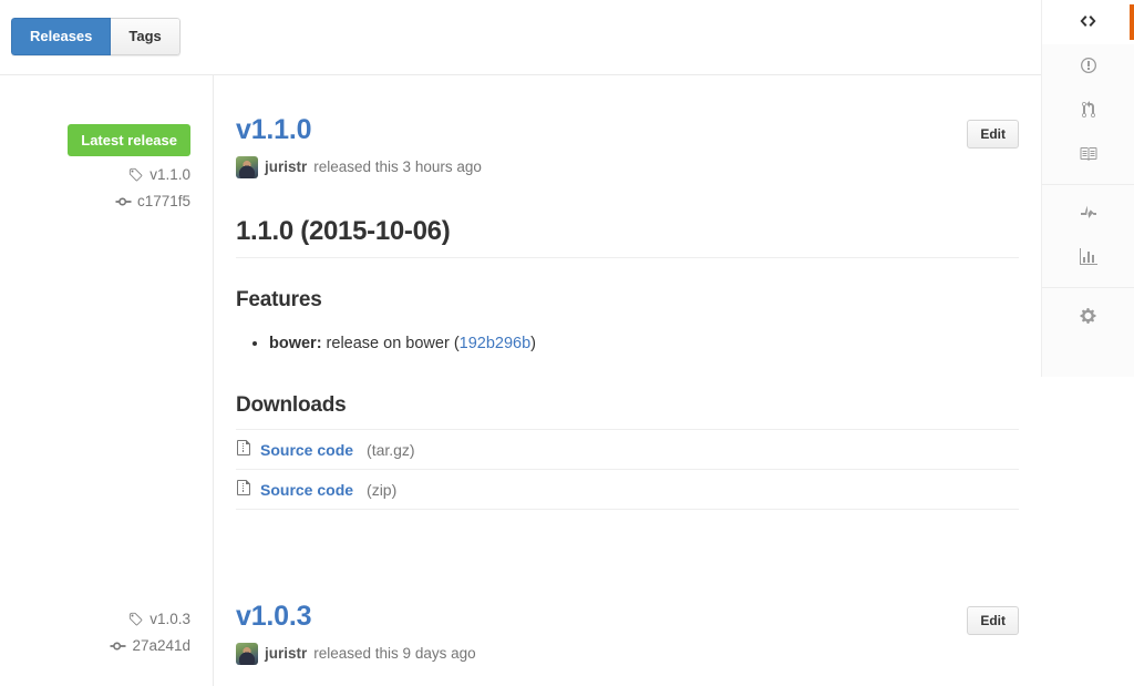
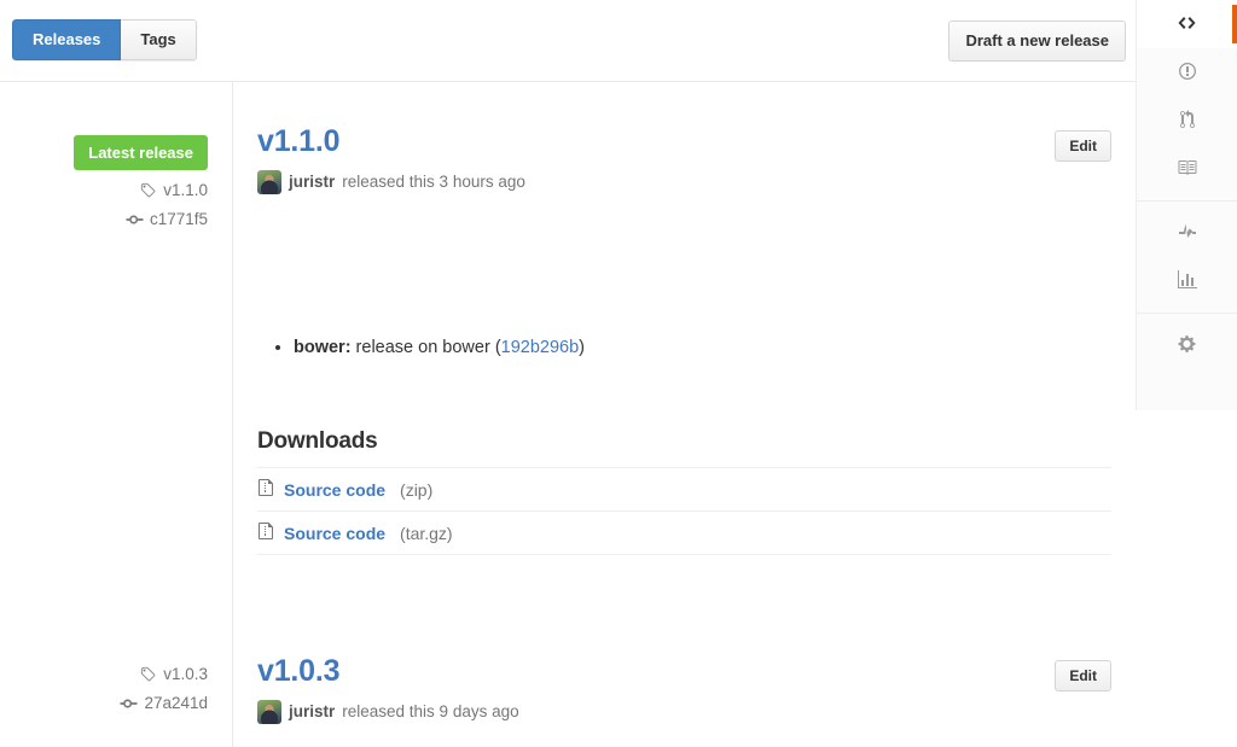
  Releases
  Tags
+ Draft a new release
  Latest release
  v1.1.0
  c1771f5
  v1.0.3
  27a241d
  v1.1.0
  Edit
  juristr
  released this 3 hours ago
- 1.1.0 (2015-10-06)
- Features
  bower: release on bower (192b296b)
  Downloads
  Source code
- (tar.gz)
+ (zip)
  Source code
- (zip)
+ (tar.gz)
  v1.0.3
  Edit
  juristr
  released this 9 days ago
